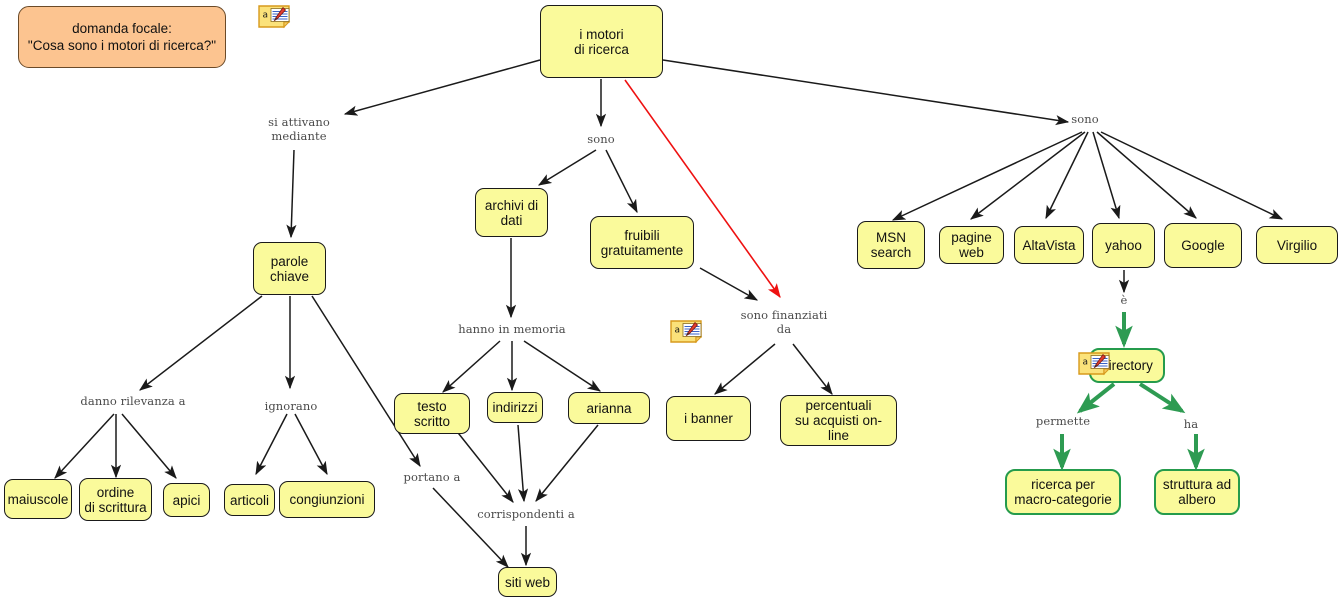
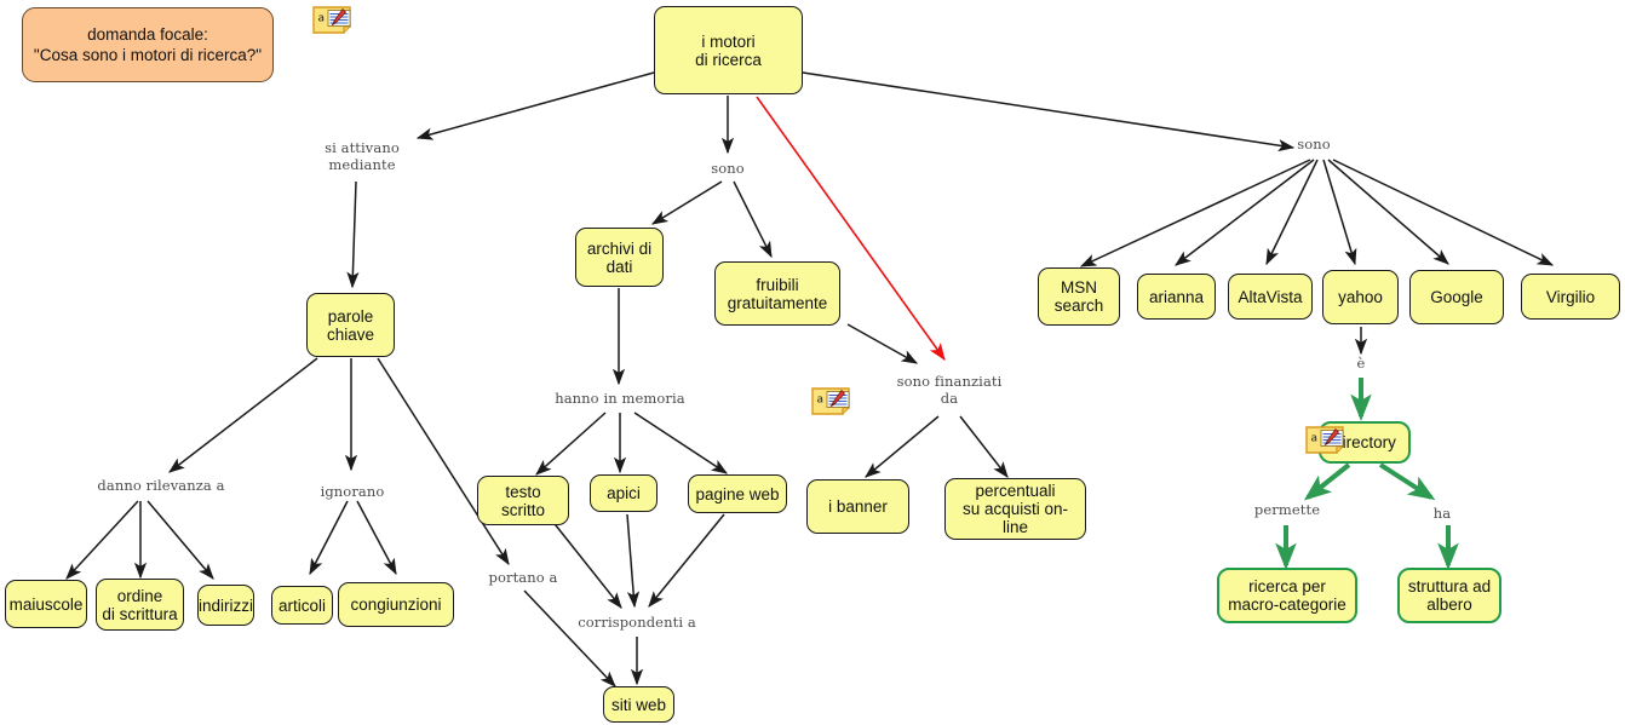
  domanda focale:
  "Cosa sono i motori di ricerca?"
  a
  a
  i motori
  di ricerca
  parole
  chiave
  maiuscole
  ordine
  di scrittura
- apici
+ indirizzi
  articoli
  congiunzioni
  archivi di
  dati
  fruibili
  gratuitamente
  testo scritto
- indirizzi
+ apici
- arianna
+ pagine web
  siti web
  i banner
  percentuali
  su acquisti on-line
  MSN
  search
- pagine web
+ arianna
  AltaVista
  yahoo
  Google
  Virgilio
  irectory
  a
  ricerca per
  macro-categorie
  struttura ad
  albero
  si attivano
  mediante
  sono
  sono
  sono finanziati
  da
  danno rilevanza a
  ignorano
  hanno in memoria
  portano a
  corrispondenti a
  è
  permette
  ha
